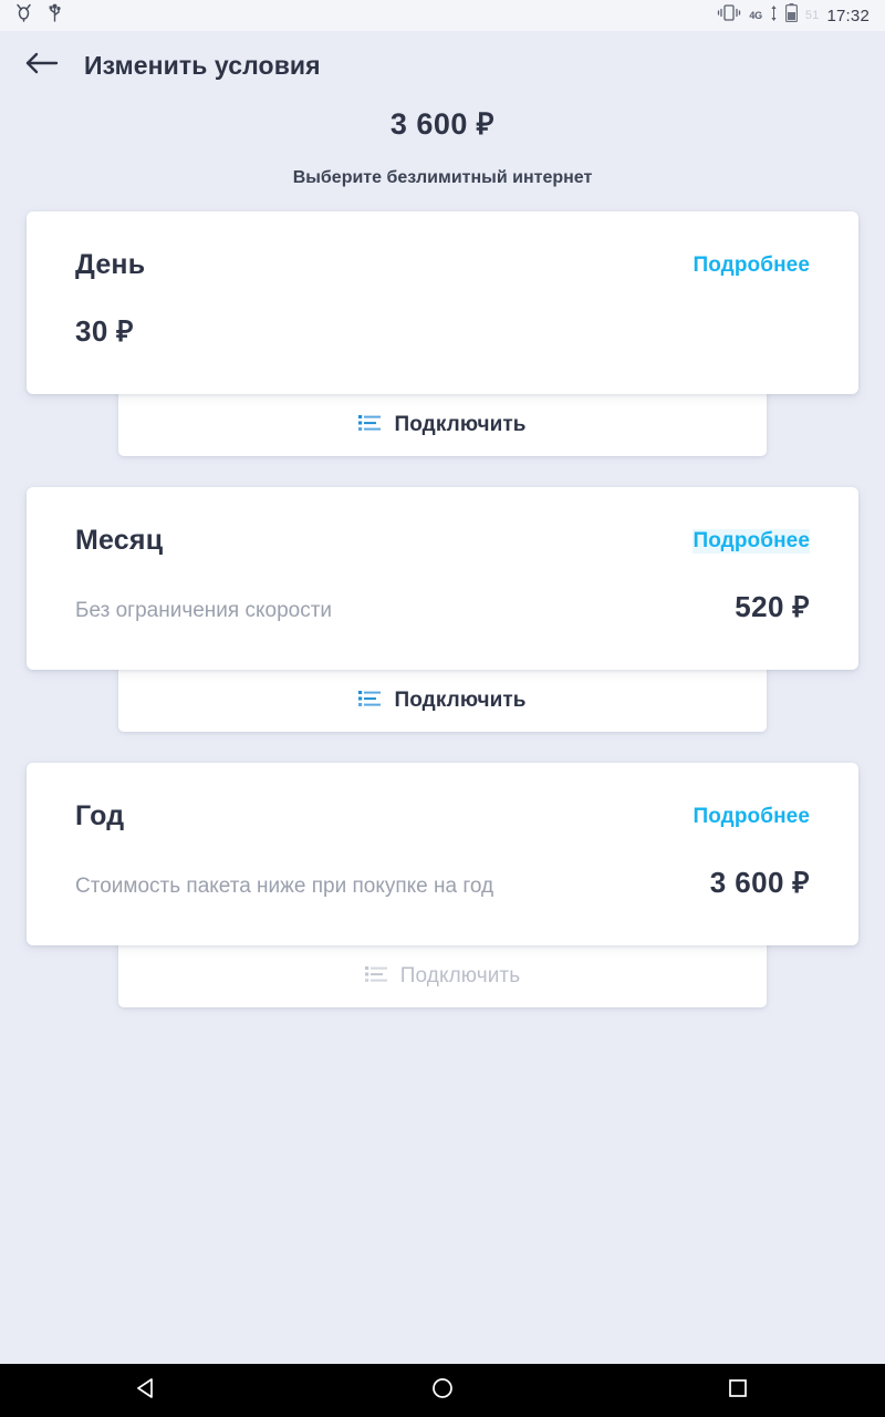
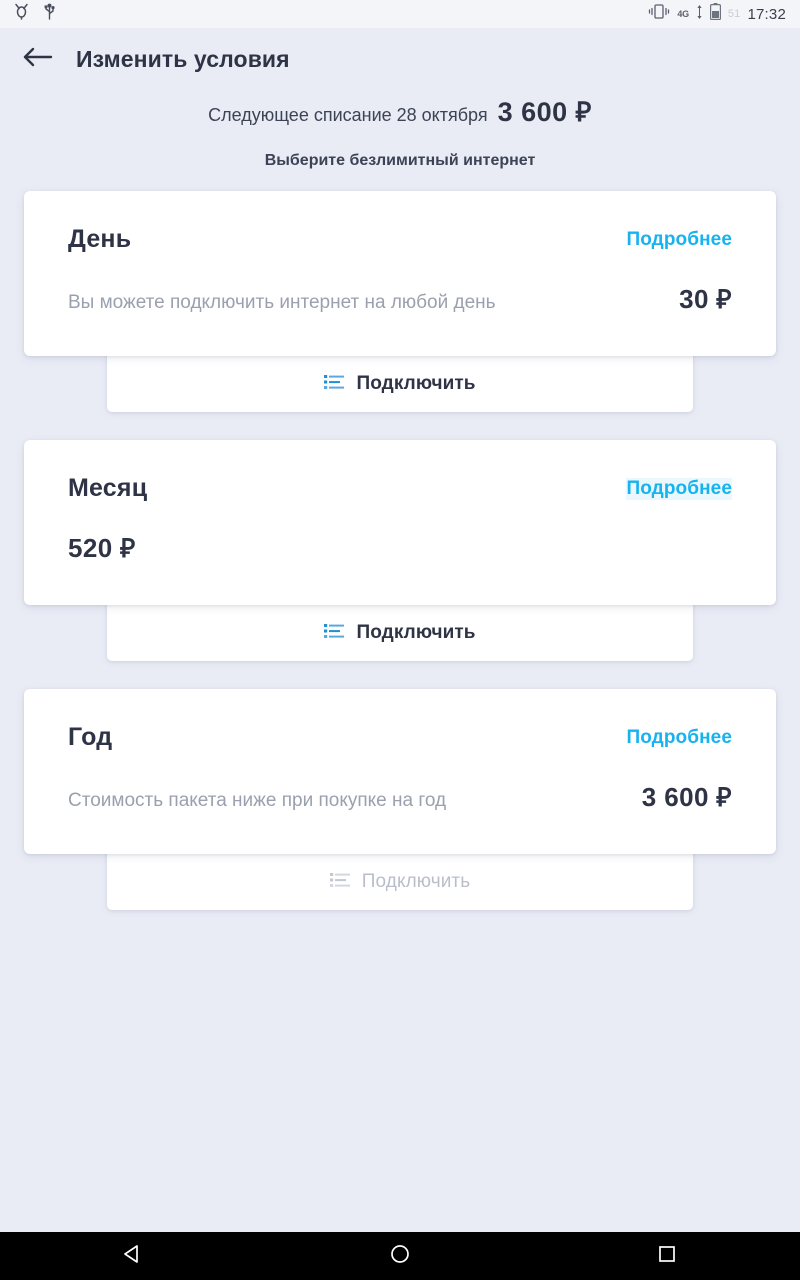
  4G
  51
  17:32
  Изменить условия
+ Следующее списание 28 октября
  3 600 ₽
  Выберите безлимитный интернет
  День
  Подробнее
+ Вы можете подключить интернет на любой день
  30 ₽
  Подключить
  Месяц
  Подробнее
- Без ограничения скорости
  520 ₽
  Подключить
  Год
  Подробнее
  Стоимость пакета ниже при покупке на год
  3 600 ₽
  Подключить
